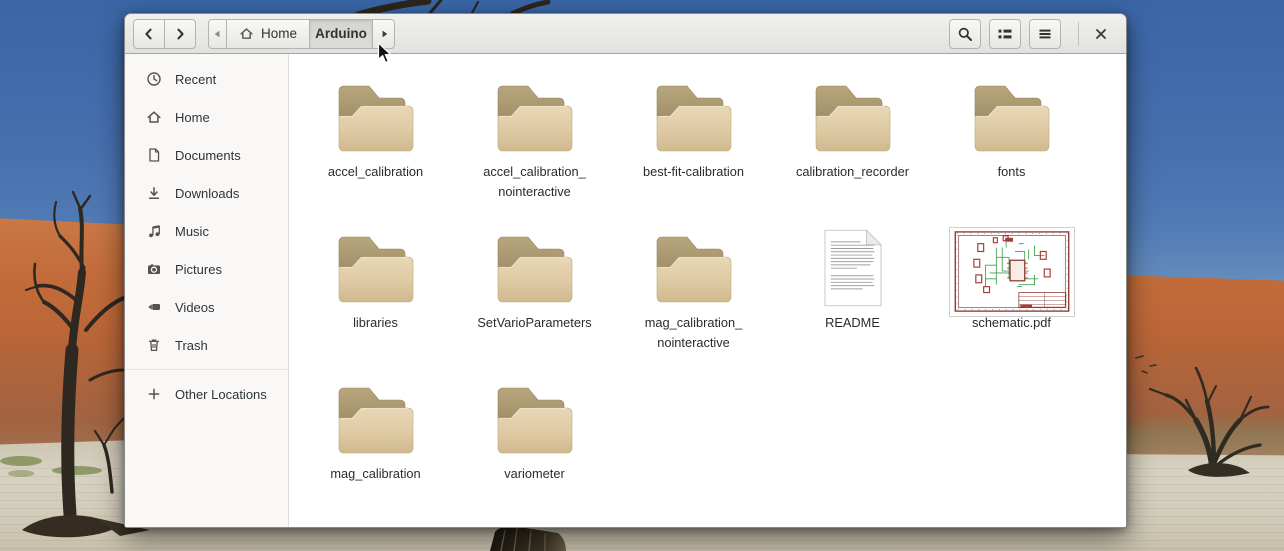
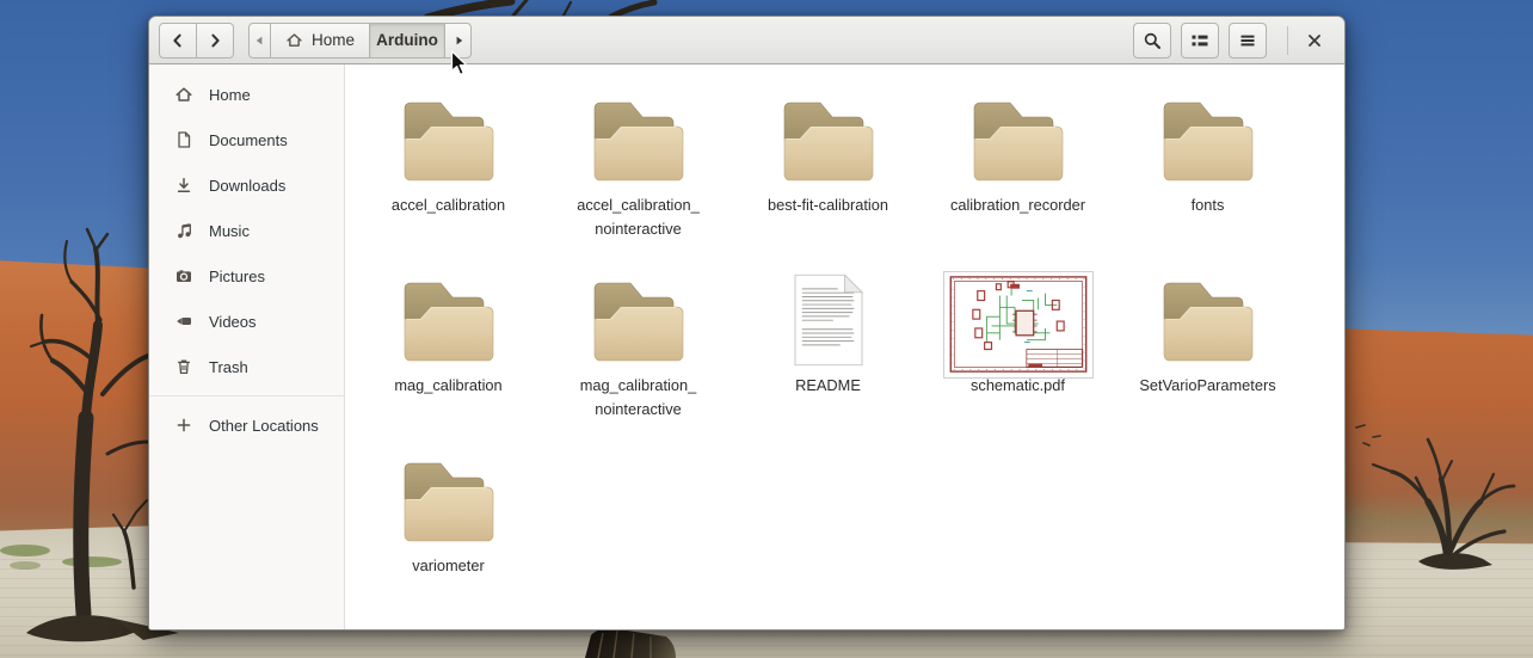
  Home
  Arduino
- Recent
  Home
  Documents
  Downloads
  Music
  Pictures
  Videos
  Trash
  Other Locations
  accel_calibration
  accel_calibration_
  nointeractive
  best-fit-calibration
  calibration_recorder
  fonts
- libraries
- SetVarioParameters
+ mag_calibration
  mag_calibration_
  nointeractive
  README
  schematic.pdf
- mag_calibration
+ SetVarioParameters
  variometer
